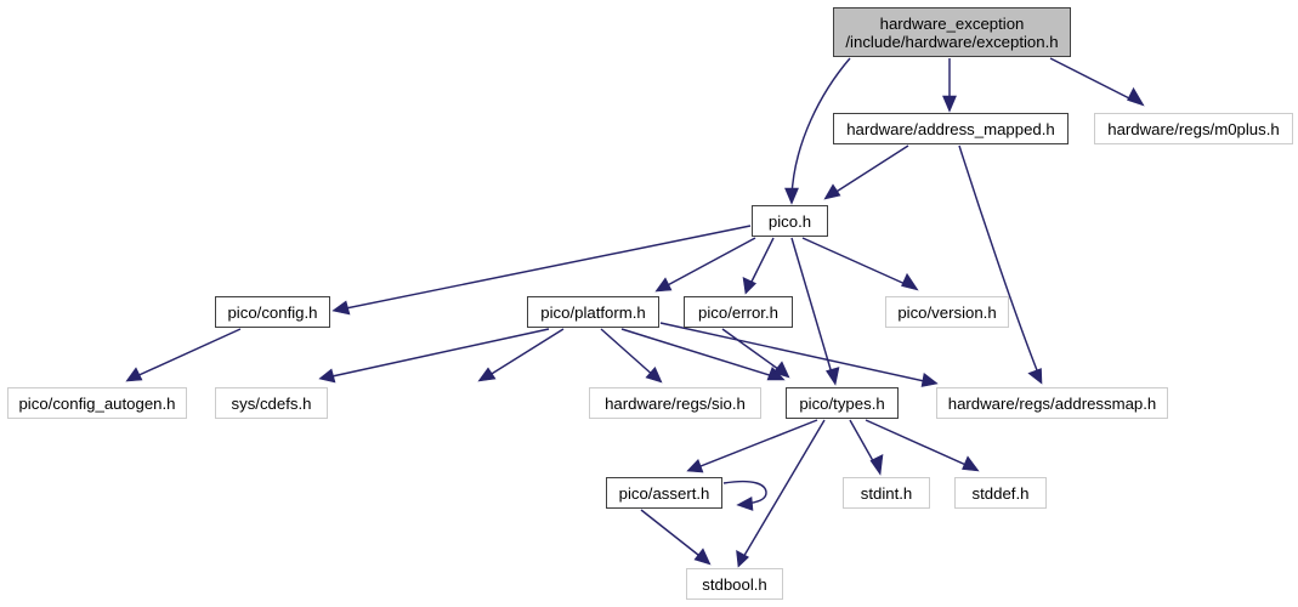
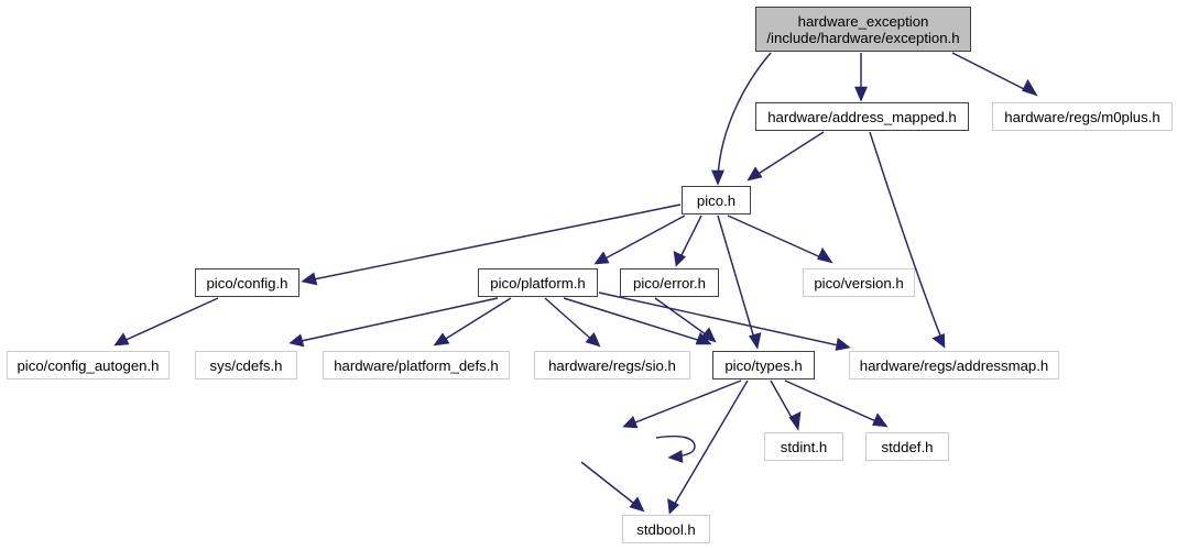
  hardware_exception
  /include/hardware/exception.h
  hardware/address_mapped.h
  hardware/regs/m0plus.h
  pico.h
  pico/config.h
  pico/platform.h
  pico/error.h
  pico/version.h
  pico/config_autogen.h
  sys/cdefs.h
+ hardware/platform_defs.h
  hardware/regs/sio.h
  pico/types.h
  hardware/regs/addressmap.h
- pico/assert.h
  stdint.h
  stddef.h
  stdbool.h
